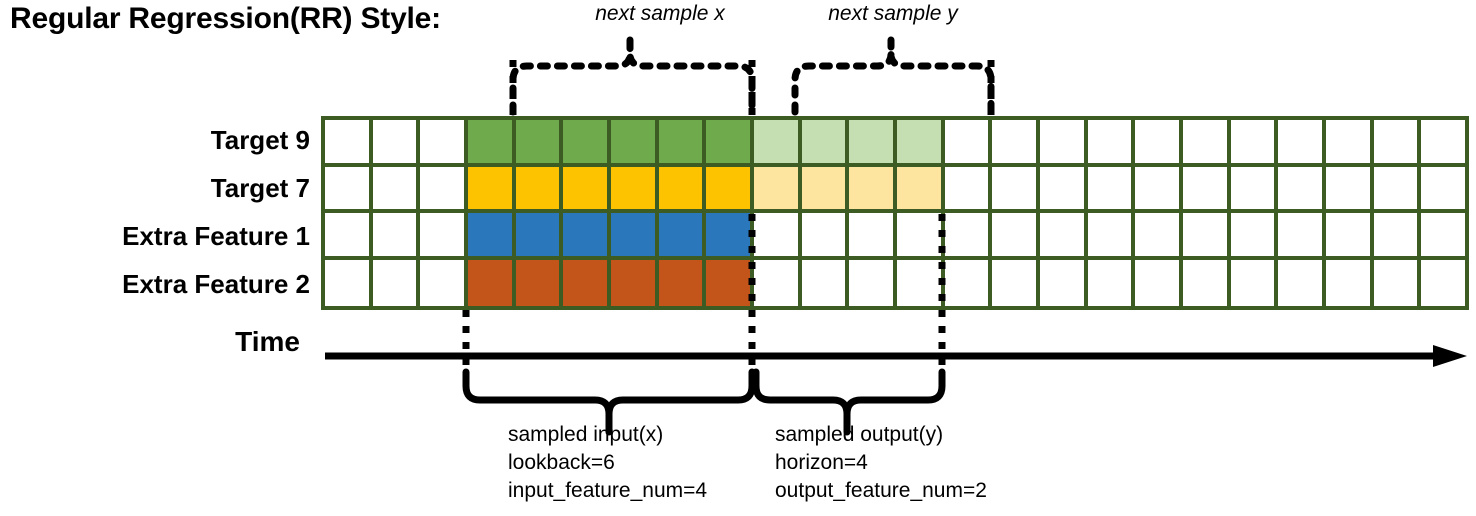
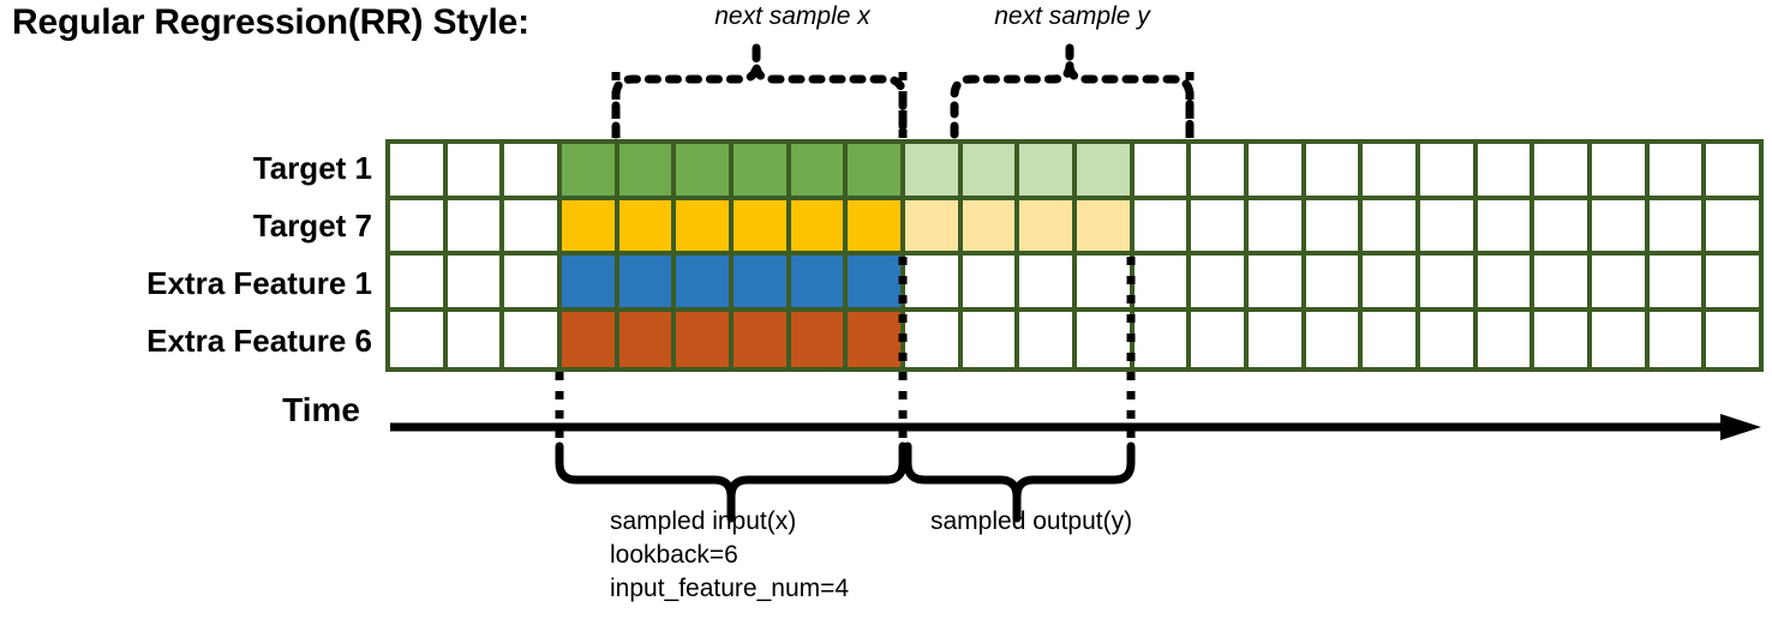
  Regular Regression(RR) Style:
- Target 9
+ Target 1
  Target 7
  Extra Feature 1
- Extra Feature 2
+ Extra Feature 6
  Time
  next sample x
  next sample y
  sampled input(x)
  lookback=6
  input_feature_num=4
  sample output(y)
- horizon=4
- output_feature_num=2
